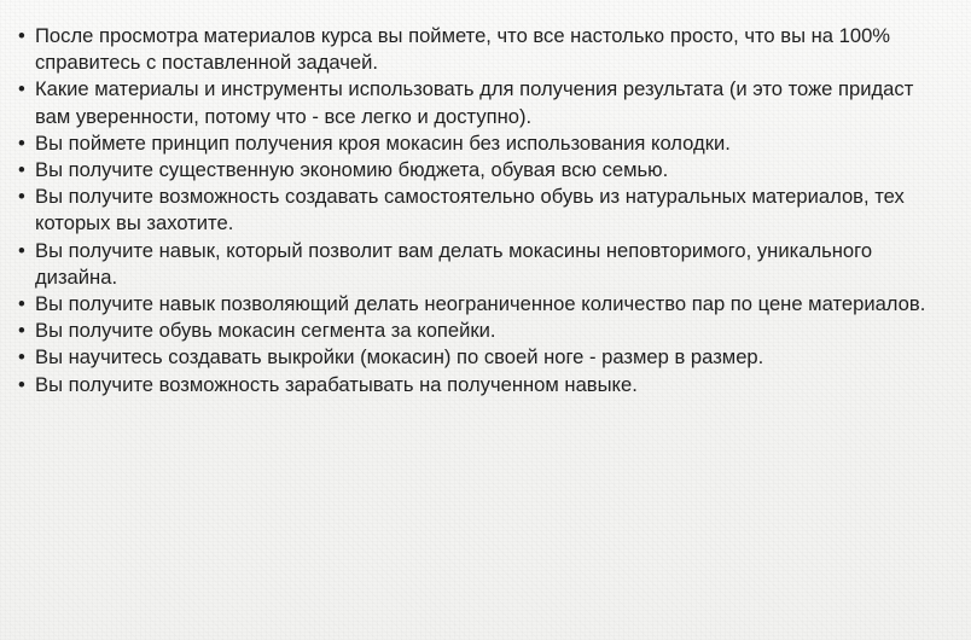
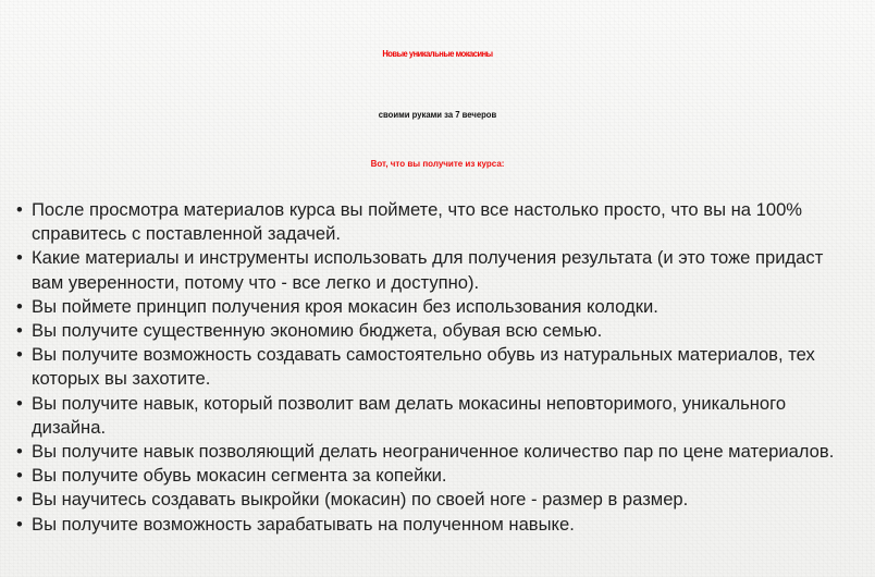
+ Новые уникальные мокасины
+ своими руками за 7 вечеров
+ Вот, что вы получите из курса:
  •
  После просмотра материалов курса вы поймете, что все настолько просто, что вы на 100% справитесь с поставленной задачей.
  •
  Какие материалы и инструменты использовать для получения результата (и это тоже придаст вам уверенности, потому что - все легко и доступно).
  •
  Вы поймете принцип получения кроя мокасин без использования колодки.
  •
  Вы получите существенную экономию бюджета, обувая всю семью.
  •
  Вы получите возможность создавать самостоятельно обувь из натуральных материалов, тех которых вы захотите.
  •
  Вы получите навык, который позволит вам делать мокасины неповторимого, уникального дизайна.
  •
  Вы получите навык позволяющий делать неограниченное количество пар по цене материалов.
  •
  Вы получите обувь мокасин сегмента за копейки.
  •
  Вы научитесь создавать выкройки (мокасин) по своей ноге - размер в размер.
  •
  Вы получите возможность зарабатывать на полученном навыке.
